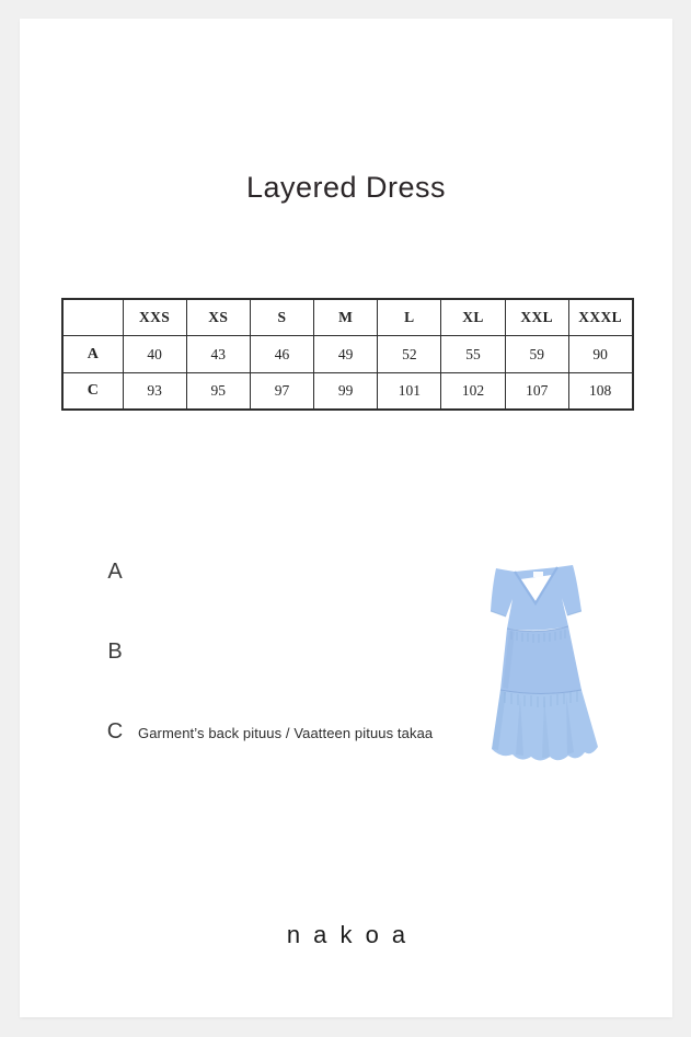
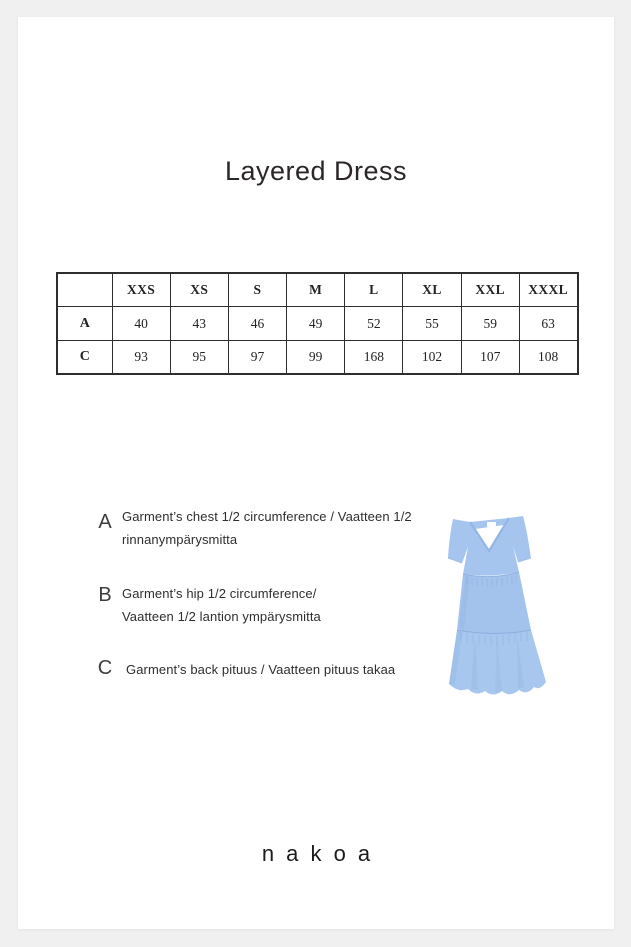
  Layered Dress
  	XXS	XS	S	M	L	XL	XXL	XXXL
- A	40	43	46	49	52	55	59	90
+ A	40	43	46	49	52	55	59	63
- C	93	95	97	99	101	102	107	108
+ C	93	95	97	99	168	102	107	108
  A
+ Garment’s chest 1/2 circumference / Vaatteen 1/2
+ rinnanympärysmitta
  B
+ Garment’s hip 1/2 circumference/
+ Vaatteen 1/2 lantion ympärysmitta
  C
  Garment’s back pituus / Vaatteen pituus takaa
  nakoa
